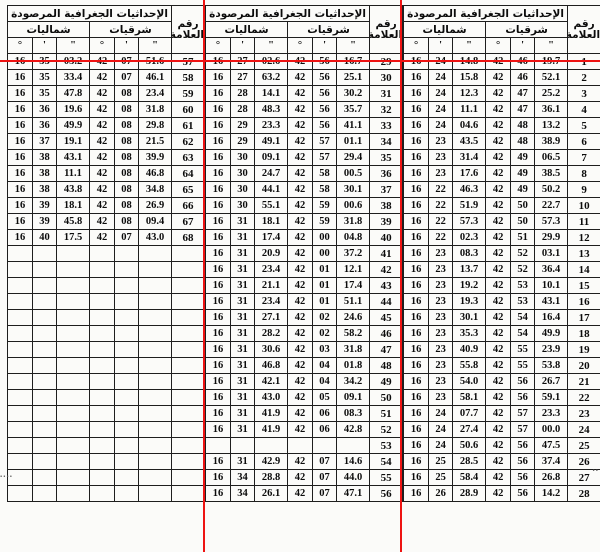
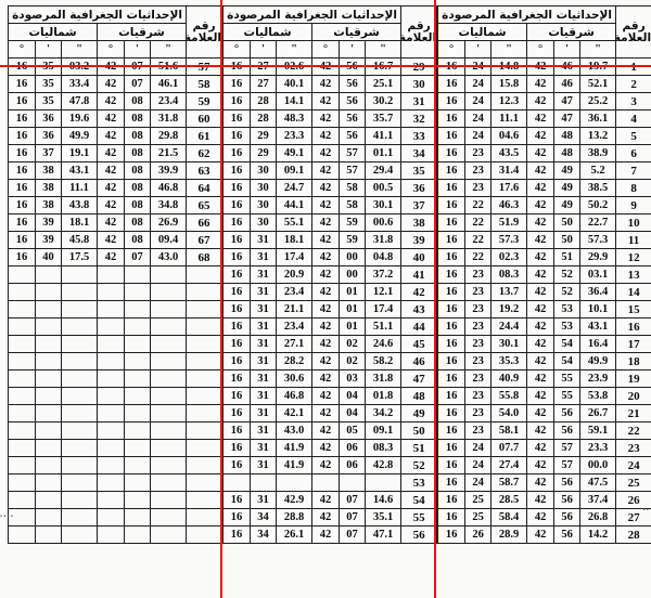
  الإحداثيات الجغرافية المرصودة	رقملعلامة
  شماليات	شرقيات
  °	'	"	°	'	"
  16	35	33.4	42	07	46.1	58
  16	35	47.8	42	08	23.4	59
  16	36	19.6	42	08	31.8	60
  16	36	49.9	42	08	29.8	61
  16	37	19.1	42	08	21.5	62
  16	38	43.1	42	08	39.9	63
  16	38	11.1	42	08	46.8	64
  16	38	43.8	42	08	34.8	65
  16	39	18.1	42	08	26.9	66
  16	39	45.8	42	08	09.4	67
  16	40	17.5	42	07	43.0	68
  الإحداثيات الجغرافية المرصودة	رقملعلامة
  شماليات	شرقيات
  °	'	"	°	'	"
- 16	27	63.2	42	56	25.1	30
+ 16	27	40.1	42	56	25.1	30
  16	28	14.1	42	56	30.2	31
  16	28	48.3	42	56	35.7	32
  16	29	23.3	42	56	41.1	33
  16	29	49.1	42	57	01.1	34
  16	30	09.1	42	57	29.4	35
  16	30	24.7	42	58	00.5	36
  16	30	44.1	42	58	30.1	37
  16	30	55.1	42	59	00.6	38
  16	31	18.1	42	59	31.8	39
  16	31	17.4	42	00	04.8	40
  16	31	20.9	42	00	37.2	41
  16	31	23.4	42	01	12.1	42
  16	31	21.1	42	01	17.4	43
  16	31	23.4	42	01	51.1	44
  16	31	27.1	42	02	24.6	45
  16	31	28.2	42	02	58.2	46
  16	31	30.6	42	03	31.8	47
  16	31	46.8	42	04	01.8	48
  16	31	42.1	42	04	34.2	49
  16	31	43.0	42	05	09.1	50
  16	31	41.9	42	06	08.3	51
  16	31	41.9	42	06	42.8	52
  						53
  16	31	42.9	42	07	14.6	54
- 16	34	28.8	42	07	44.0	55
+ 16	34	28.8	42	07	35.1	55
  16	34	26.1	42	07	47.1	56
  الإحداثيات الجغرافية المرصودة	رقم العلامة
  شماليات	شرقيات
  °	'	"	°	'	"
  16	24	15.8	42	46	52.1	2
  16	24	12.3	42	47	25.2	3
  16	24	11.1	42	47	36.1	4
  16	24	04.6	42	48	13.2	5
  16	23	43.5	42	48	38.9	6
- 16	23	31.4	42	49	06.5	7
+ 16	23	31.4	42	49	5.2	7
  16	23	17.6	42	49	38.5	8
  16	22	46.3	42	49	50.2	9
  16	22	51.9	42	50	22.7	10
  16	22	57.3	42	50	57.3	11
  16	22	02.3	42	51	29.9	12
  16	23	08.3	42	52	03.1	13
  16	23	13.7	42	52	36.4	14
  16	23	19.2	42	53	10.1	15
- 16	23	19.3	42	53	43.1	16
+ 16	23	24.4	42	53	43.1	16
  16	23	30.1	42	54	16.4	17
  16	23	35.3	42	54	49.9	18
  16	23	40.9	42	55	23.9	19
  16	23	55.8	42	55	53.8	20
  16	23	54.0	42	56	26.7	21
  16	23	58.1	42	56	59.1	22
  16	24	07.7	42	57	23.3	23
  16	24	27.4	42	57	00.0	24
- 16	24	50.6	42	56	47.5	25
+ 16	24	58.7	42	56	47.5	25
  16	25	28.5	42	56	37.4	26
  16	25	58.4	42	56	26.8	27
  16	26	28.9	42	56	14.2	28
  ..
  ....
